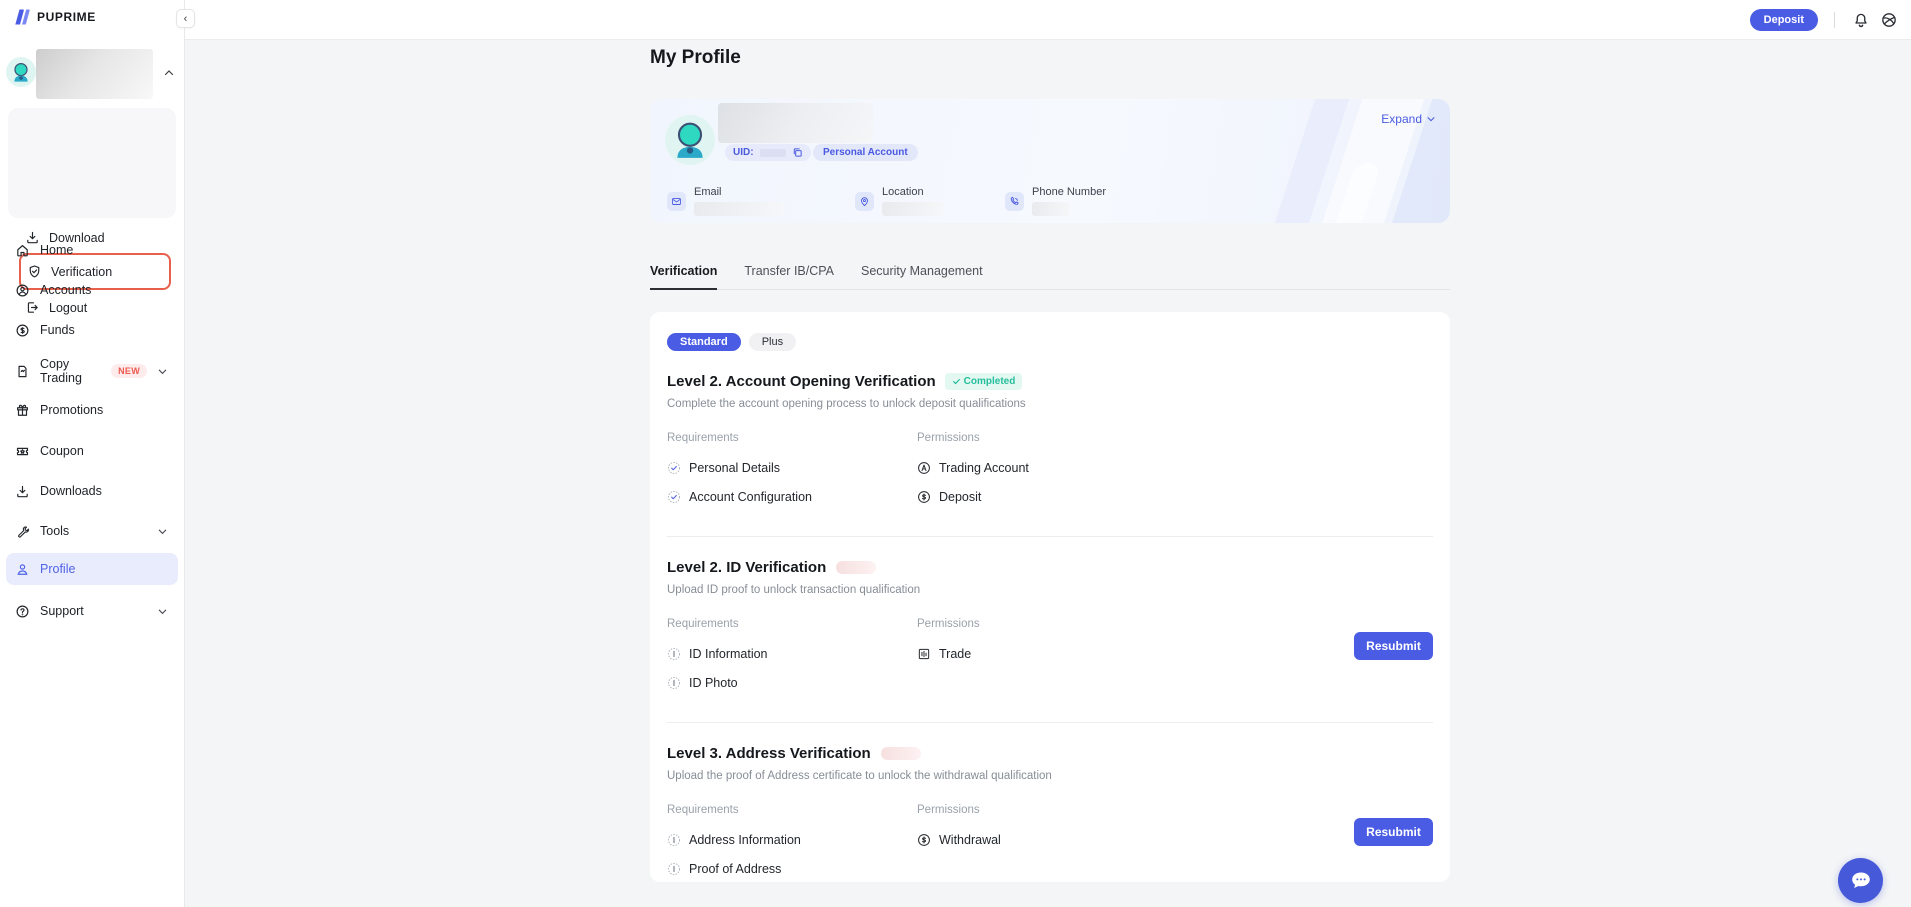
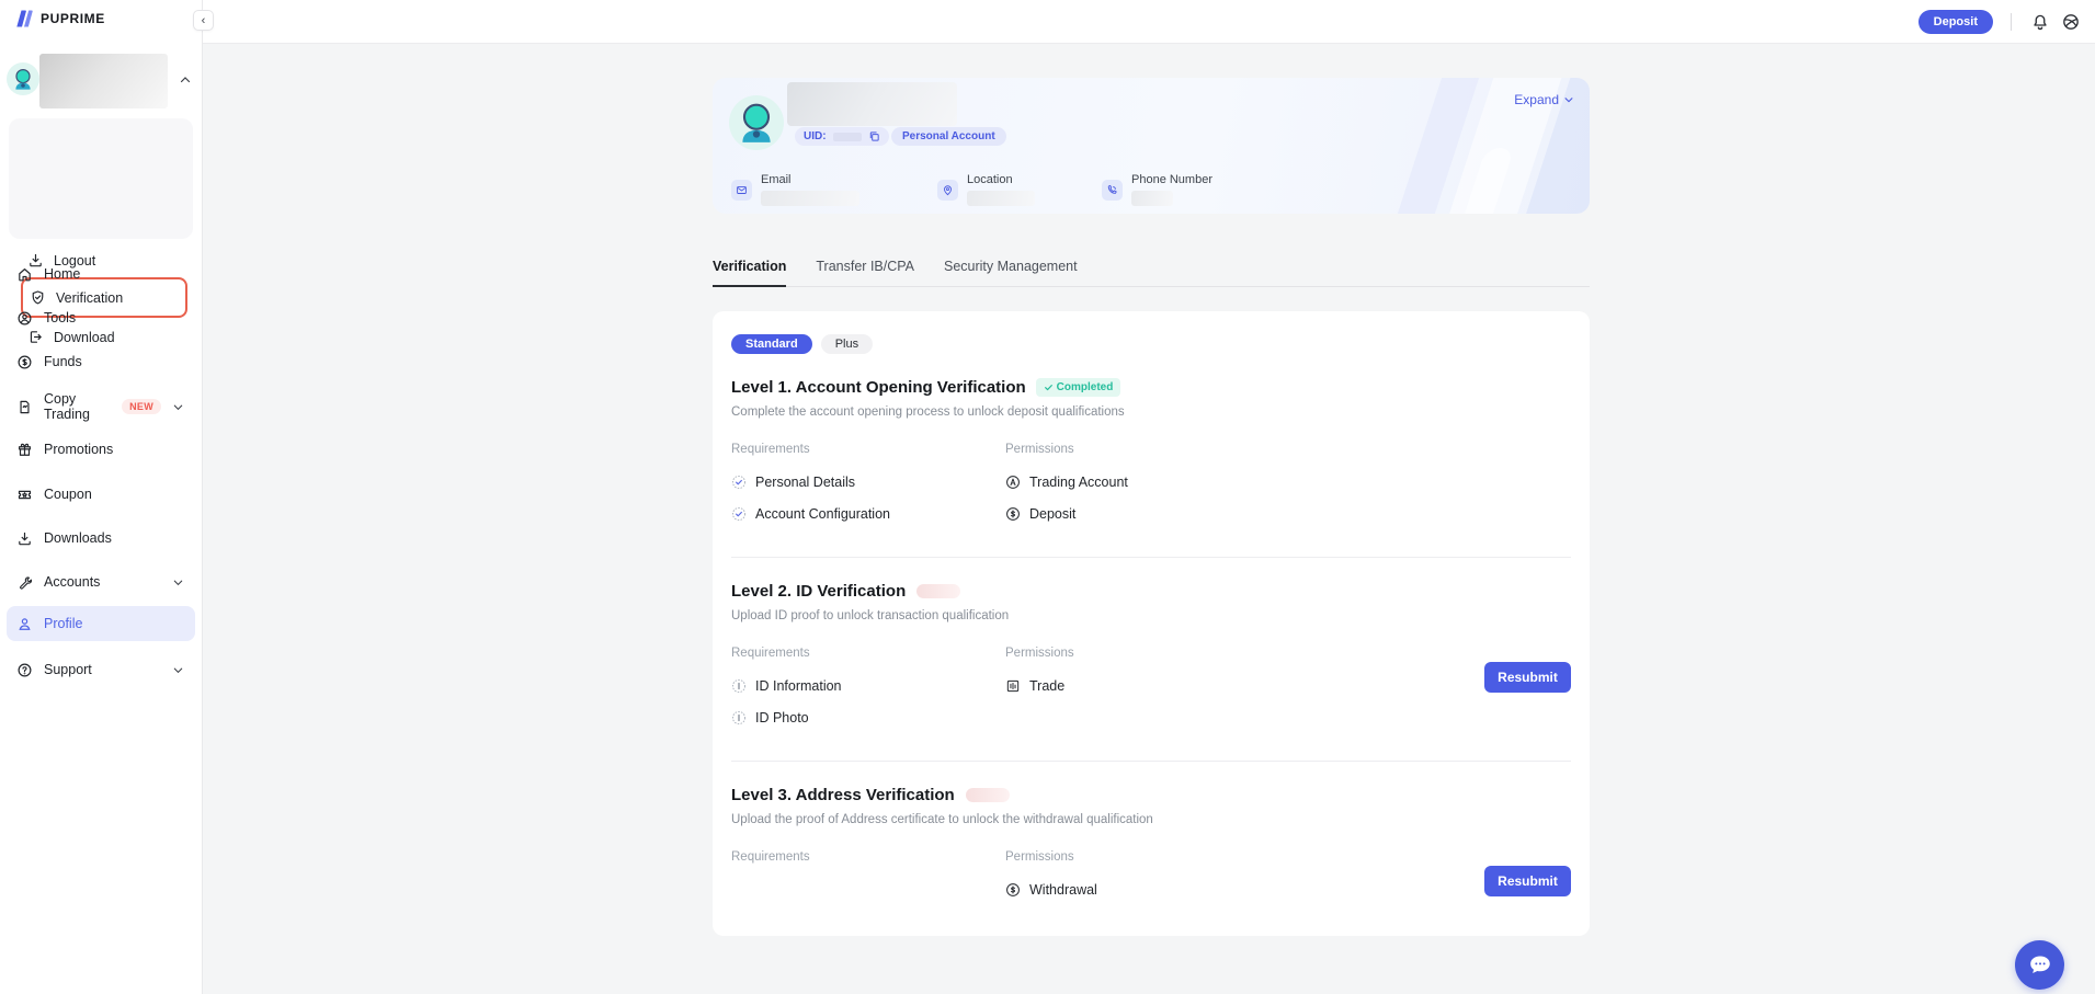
  Deposit
  PUPRIME
- Download
+ Logout
  Verification
- Logout
+ Download
  Home
- Accounts
+ Tools
  Funds
  Copy Trading
  NEW
  Promotions
  Coupon
  Downloads
- Tools
+ Accounts
  Profile
  Support
  ‹
- My Profile
  UID:
  Personal Account
  Expand
  Email
  Location
  Phone Number
  Verification
  Transfer IB/CPA
  Security Management
  Standard
  Plus
- Level 2. Account Opening Verification
+ Level 1. Account Opening Verification
  Completed
  Complete the account opening process to unlock deposit qualifications
  Requirements
  Personal Details
  Account Configuration
  Permissions
  Trading Account
  Deposit
  Level 2. ID Verification
  Upload ID proof to unlock transaction qualification
  Requirements
  ID Information
  ID Photo
  Permissions
  Trade
  Resubmit
  Level 3. Address Verification
  Upload the proof of Address certificate to unlock the withdrawal qualification
  Requirements
- Address Information
- Proof of Address
  Permissions
  Withdrawal
  Resubmit
